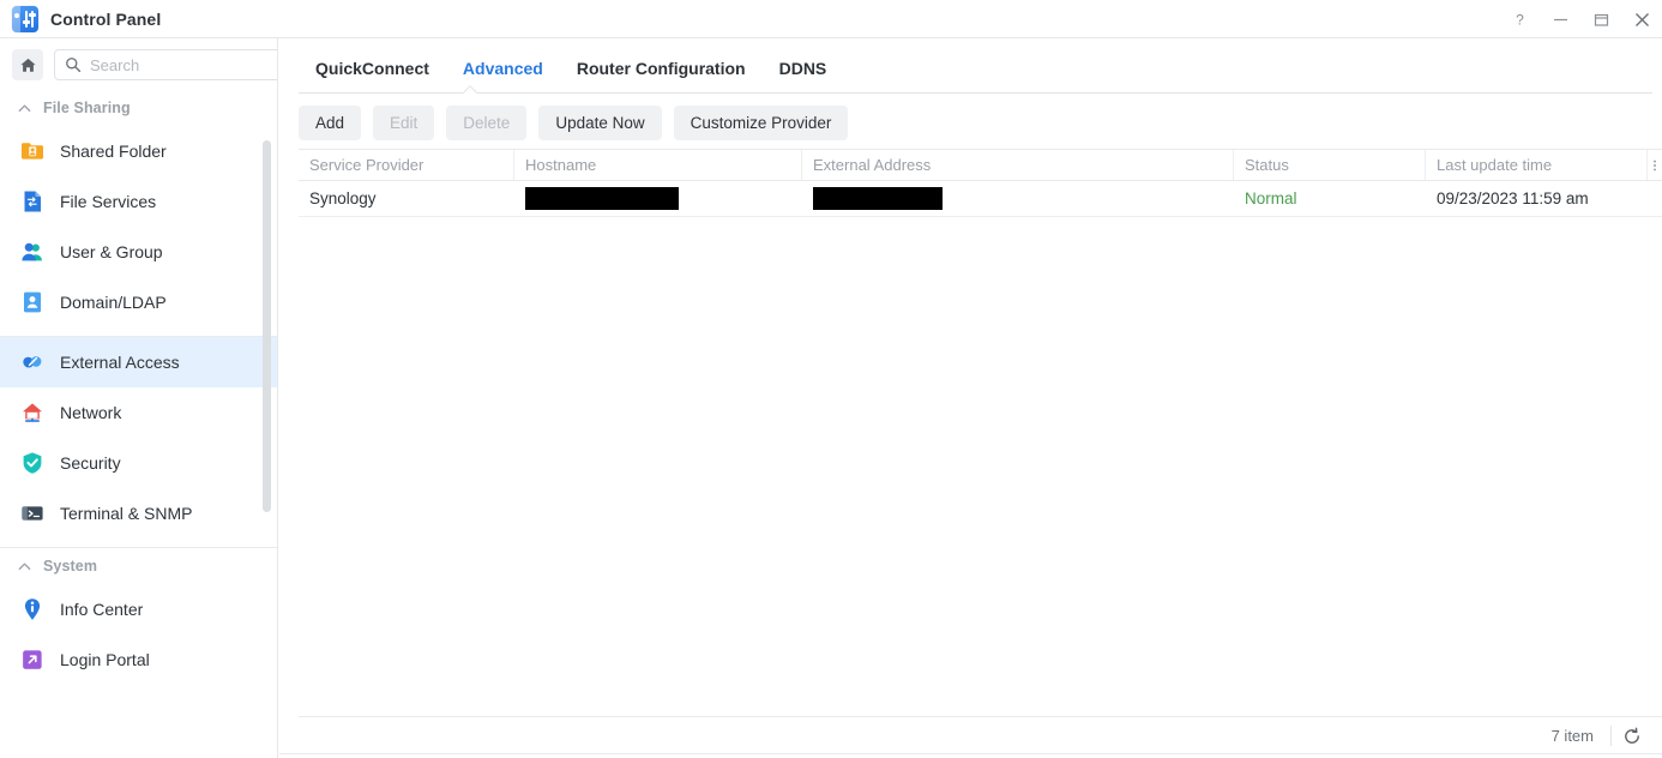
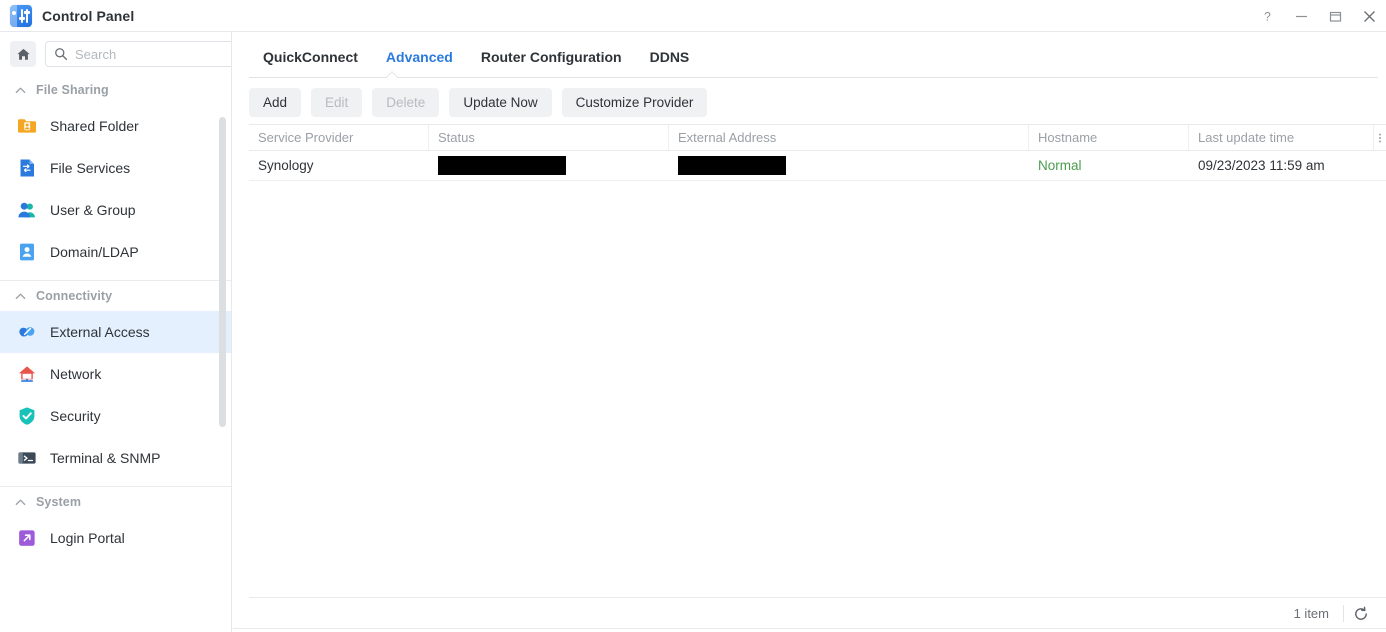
  Control Panel
  ?
  Search
  File Sharing
  Shared Folder
  File Services
  User & Group
  Domain/LDAP
+ Connectivity
  External Access
  Network
  Security
  Terminal & SNMP
  System
- Info Center
  Login Portal
  QuickConnect
  Advanced
  Router Configuration
  DDNS
  Add
  Edit
  Delete
  Update Now
  Customize Provider
  Service Provider
- Hostname
+ Status
  External Address
- Status
+ Hostname
  Last update time
  Synology
  Normal
  09/23/2023 11:59 am
- 7 item
+ 1 item
